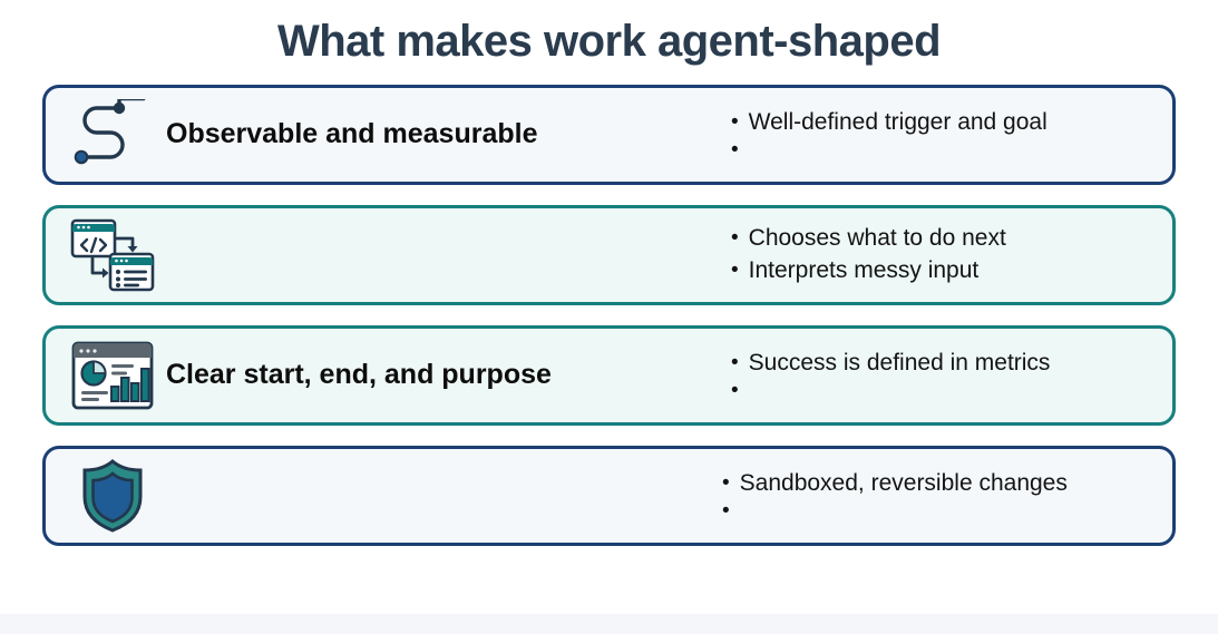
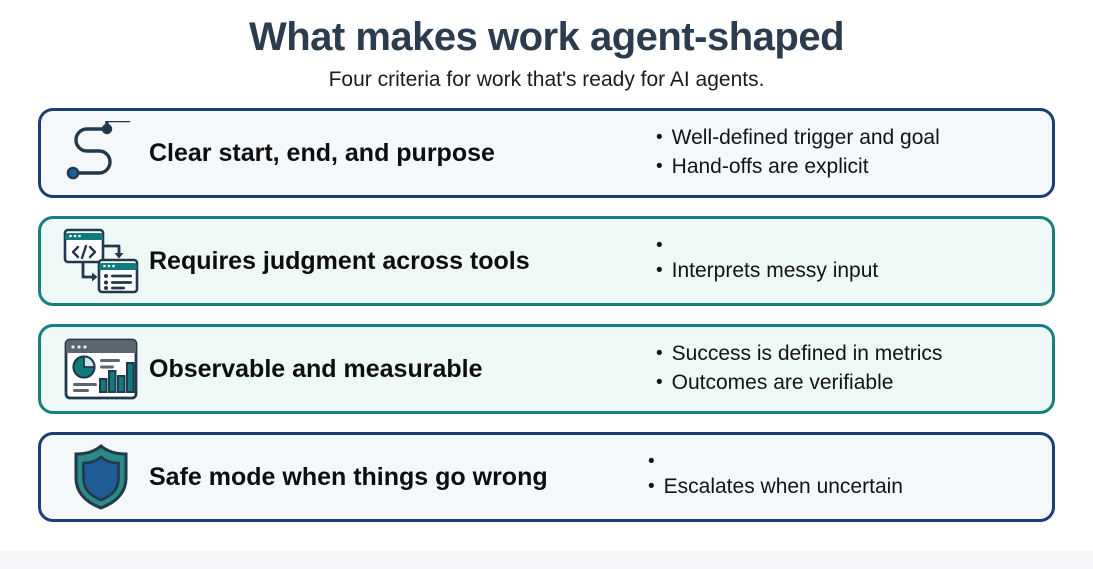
  What makes work agent-shaped
+ Four criteria for work that's ready for AI agents.
- Observable and measurable
+ Clear start, end, and purpose
  •
  Well-defined trigger and goal
  •
+ Hand-offs are explicit
+ Requires judgment across tools
  •
- Chooses what to do next
  •
  Interprets messy input
- Clear start, end, and purpose
+ Observable and measurable
  •
  Success is defined in metrics
  •
+ Outcomes are verifiable
+ Safe mode when things go wrong
  •
- Sandboxed, reversible changes
  •
+ Escalates when uncertain
